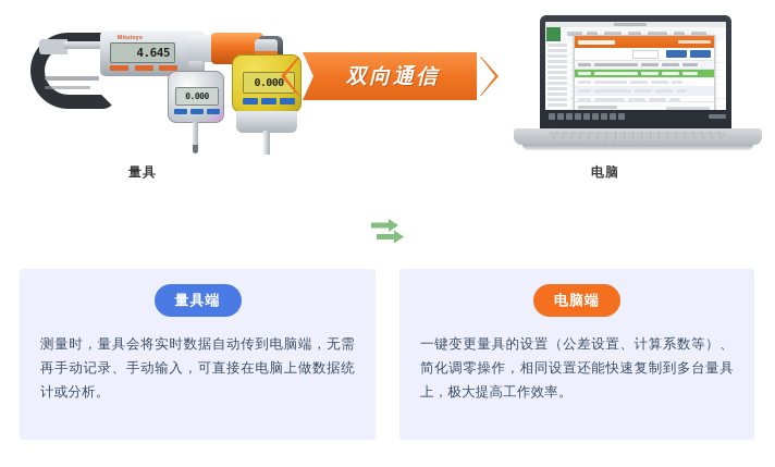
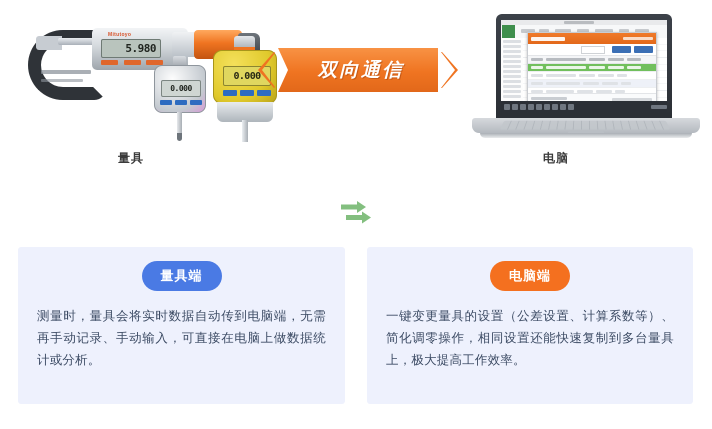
- 4.645
+ 5.980
  0.000
  0.000
  量具
  双向通信
  电脑
  量具端
  测量时，量具会将实时数据自动传到电脑端，无需再手动记录、手动输入，可直接在电脑上做数据统计或分析。
  电脑端
  一键变更量具的设置（公差设置、计算系数等）、简化调零操作，相同设置还能快速复制到多台量具上，极大提高工作效率。
